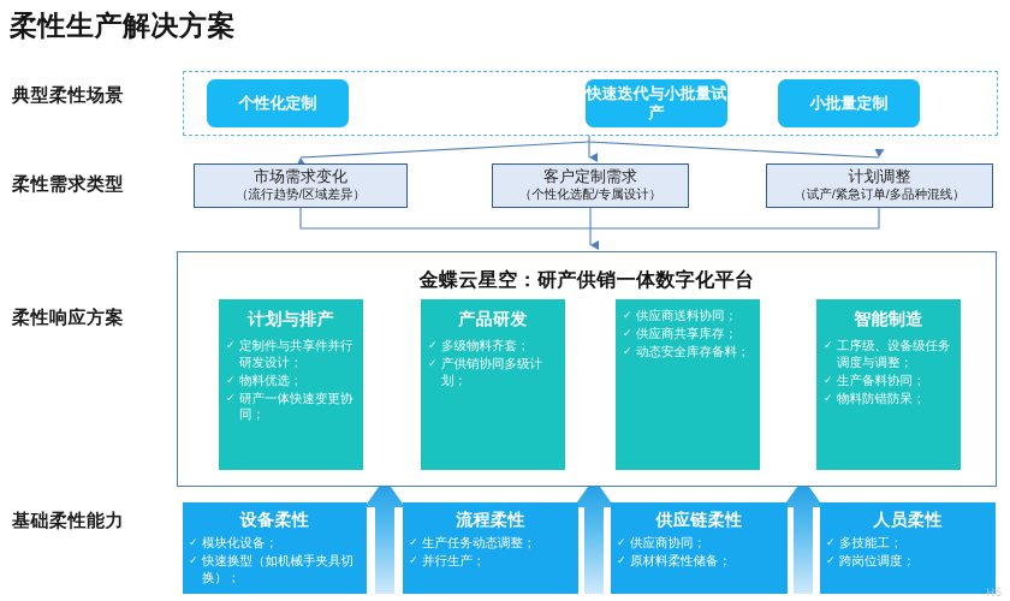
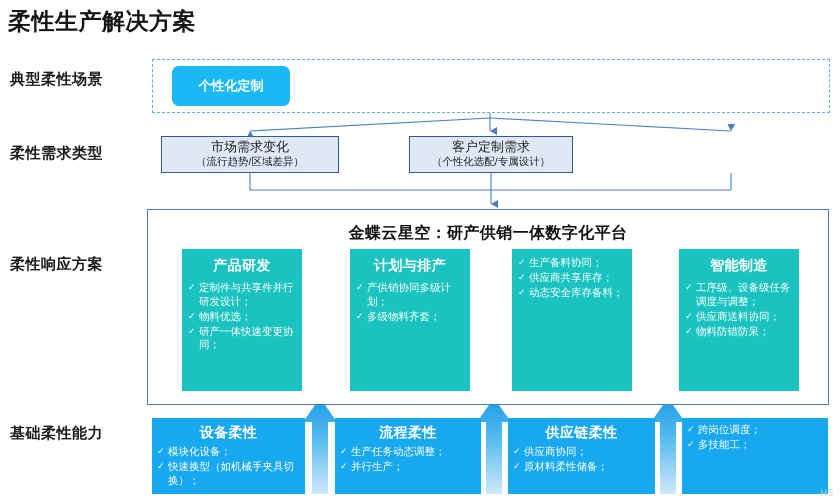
  柔性生产解决方案
  典型柔性场景
  柔性需求类型
  柔性响应方案
  基础柔性能力
  个性化定制
- 快速迭代与小批量试产
- 小批量定制
  市场需求变化
  （流行趋势/区域差异）
  客户定制需求
  （个性化选配/专属设计）
- 计划调整
- （试产/紧急订单/多品种混线）
  金蝶云星空：研产供销一体数字化平台
- 计划与排产
+ 产品研发
  ✓
  定制件与共享件并行研发设计；
  ✓
  物料优选；
  ✓
  研产一体快速变更协同；
- 产品研发
+ 计划与排产
  ✓
- 多级物料齐套；
+ 产供销协同多级计划；
  ✓
- 产供销协同多级计划；
+ 多级物料齐套；
  ✓
- 供应商送料协同；
+ 生产备料协同；
  ✓
  供应商共享库存；
  ✓
  动态安全库存备料；
  智能制造
  ✓
  工序级、设备级任务调度与调整；
  ✓
- 生产备料协同；
+ 供应商送料协同；
  ✓
  物料防错防呆；
  设备柔性
  ✓
  模块化设备；
  ✓
  快速换型（如机械手夹具切换）；
  流程柔性
  ✓
  生产任务动态调整；
  ✓
  并行生产；
  供应链柔性
  ✓
  供应商协同；
  ✓
  原材料柔性储备；
- 人员柔性
  ✓
- 多技能工；
+ 跨岗位调度；
  ✓
- 跨岗位调度；
+ 多技能工；
  H5
